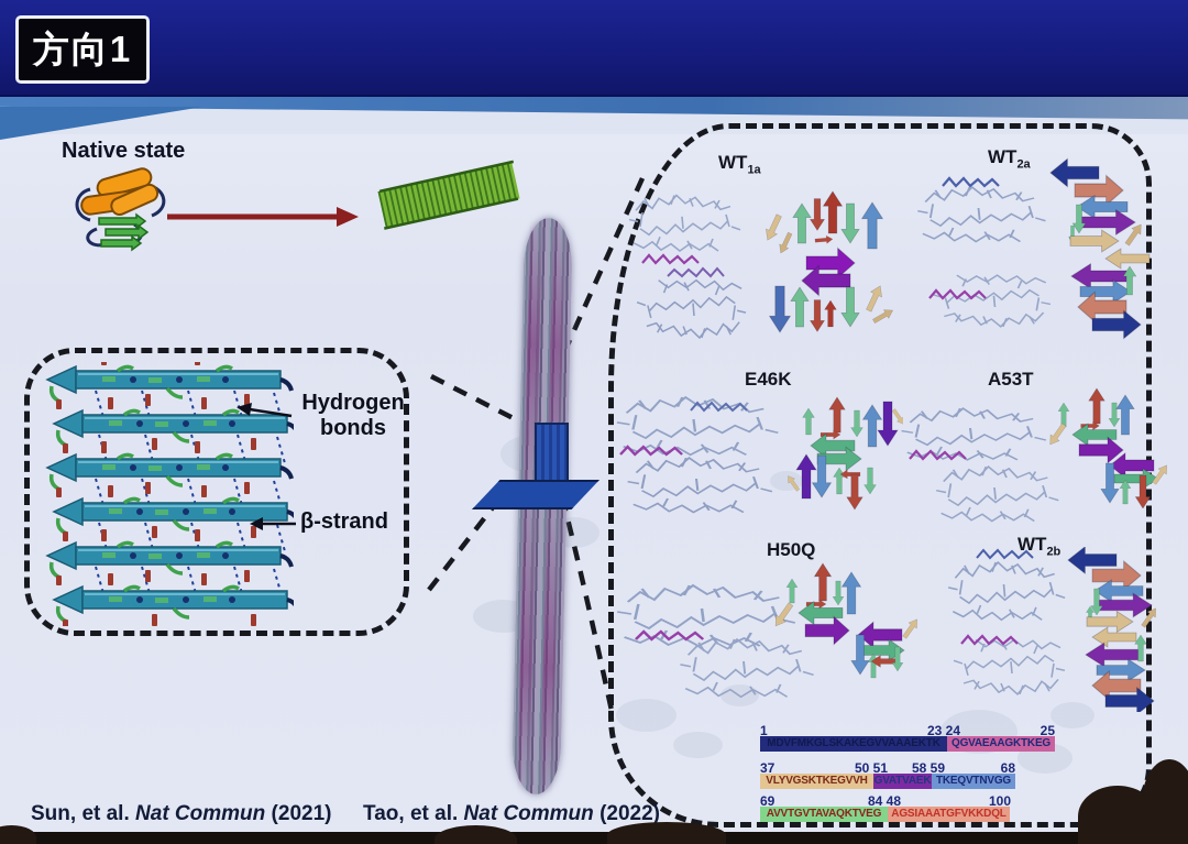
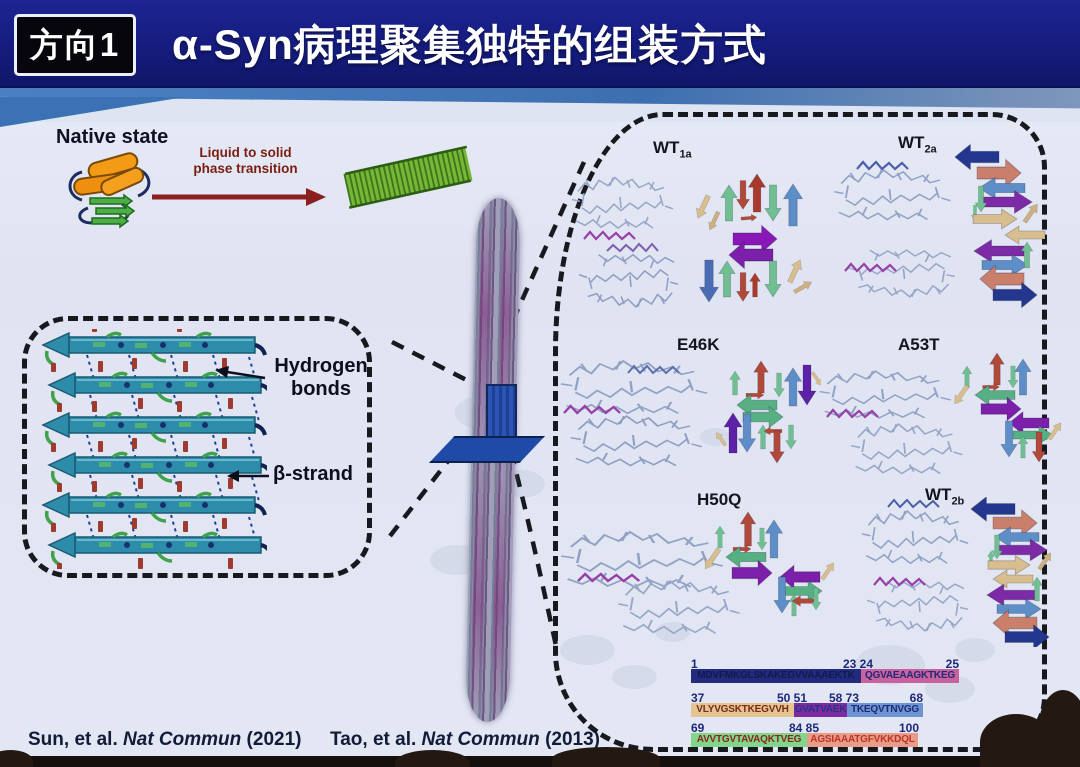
  方向1
+ α-Syn病理聚集独特的组装方式
  Native state
+ Liquid to solid
+ phase transition
  Hydrogen
  bonds
  β-strand
  WT1a
  WT2a
  E46K
  A53T
  H50Q
  WT2b
  1
  23 24
  25
  MDVFMKGLSKAKEGVVAAAEKTK
  QGVAEAAGKTKEG
  37
  50 51
- 58 59
+ 58 73
  68
  VLYVGSKTKEGVVH
  GVATVAEK
  TKEQVTNVGG
  69
- 84 48
+ 84 85
  100
  AVVTGVTAVAQKTVEG
  AGSIAAATGFVKKDQL
- Sun, et al. Nat Commun (2021) Tao, et al. Nat Commun (2022)
+ Sun, et al. Nat Commun (2021) Tao, et al. Nat Commun (2013)
